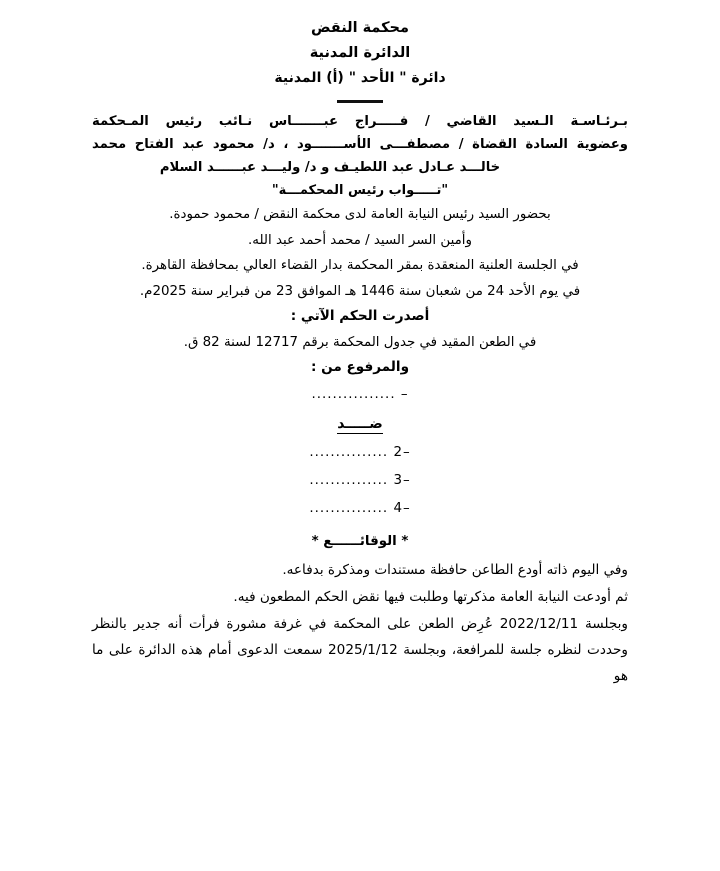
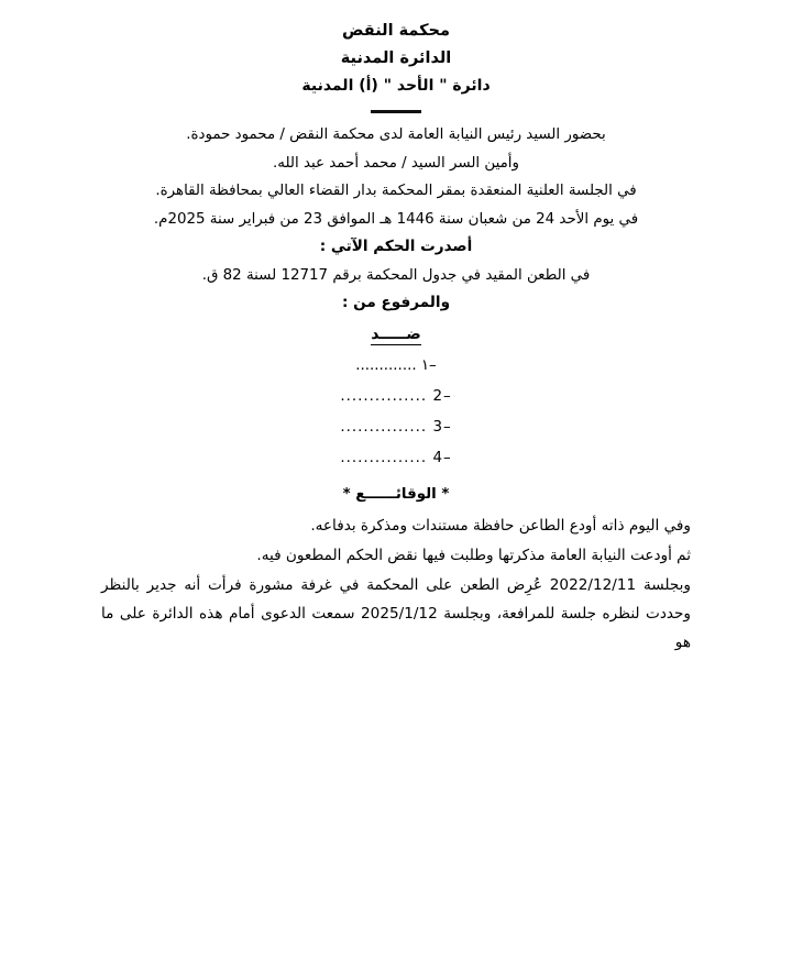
  محكمة النقض
  الدائرة المدنية
  دائرة " الأحد " (أ) المدنية
- بـرئـاسـة الـسيد القاضي / فـــــراج عبـــــــاس نـائب رئيس المـحكمة
- وعضوية السادة القضاة / مصطفـــى الأســـــــود ، د/ محمود عبد الفتاح محمد
- خالـــد عـادل عبد اللطيـف و د/ وليـــد عبــــــد السلام
- "تـــــواب رئيس المحكمـــة"
  بحضور السيد رئيس النيابة العامة لدى محكمة النقض / محمود حمودة.
  وأمين السر السيد / محمد أحمد عبد الله.
  في الجلسة العلنية المنعقدة بمقر المحكمة بدار القضاء العالي بمحافظة القاهرة.
  في يوم الأحد 24 من شعبان سنة 1446 هـ الموافق 23 من فبراير سنة 2025م.
  أصدرت الحكم الآتي :
  في الطعن المقيد في جدول المحكمة برقم 12717 لسنة 82 ق.
  والمرفوع من :
- – ................
  ضـــــد
+ –١ .............
  –2 ...............
  –3 ...............
  –4 ...............
  * الوقائــــــع *
  وفي اليوم ذاته أودع الطاعن حافظة مستندات ومذكرة بدفاعه.
  ثم أودعت النيابة العامة مذكرتها وطلبت فيها نقض الحكم المطعون فيه.
  وبجلسة 2022/12/11 عُرِض الطعن على المحكمة في غرفة مشورة فرأت أنه جدير بالنظر وحددت لنظره جلسة للمرافعة، وبجلسة 2025/1/12 سمعت الدعوى أمام هذه الدائرة على ما هو
